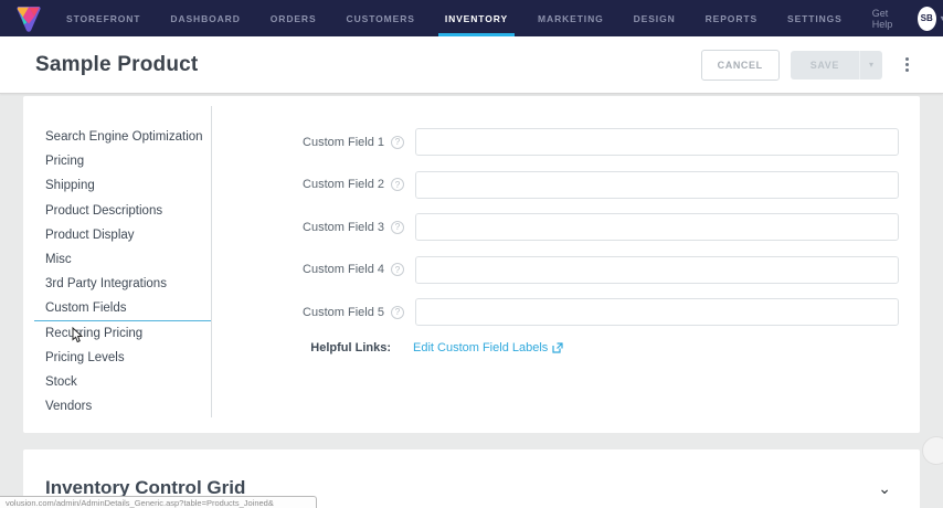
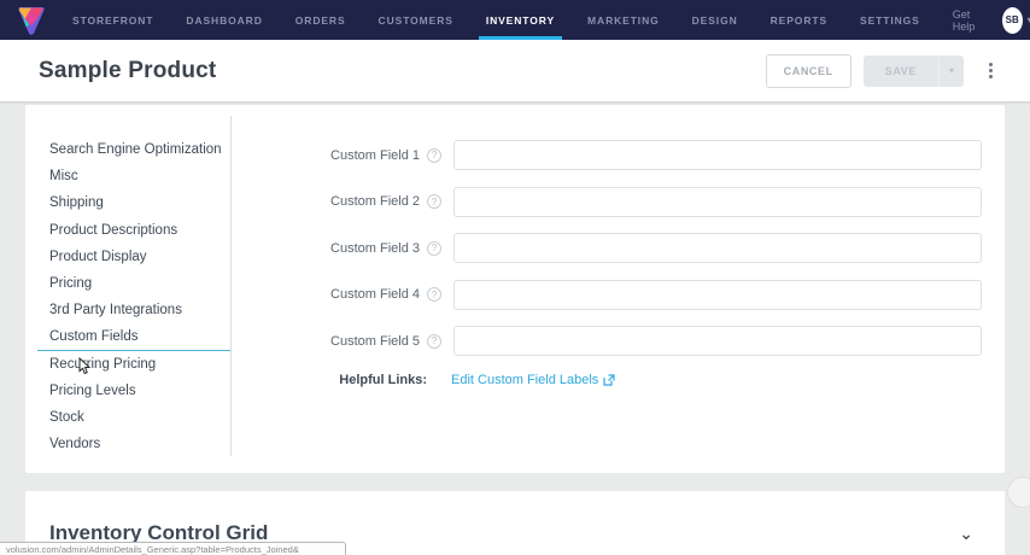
  STOREFRONT
  DASHBOARD
  ORDERS
  CUSTOMERS
  INVENTORY
  MARKETING
  DESIGN
  REPORTS
  SETTINGS
  Get Help
  SB
  Sample Product
  CANCEL
  SAVE
  ▾
  Search Engine Optimization
- Pricing
+ Misc
  Shipping
  Product Descriptions
  Product Display
- Misc
+ Pricing
  3rd Party Integrations
  Custom Fields
  Recuring Pricing
  Pricing Levels
  Stock
  Vendors
  Custom Field 1
  ?
  Custom Field 2
  ?
  Custom Field 3
  ?
  Custom Field 4
  ?
  Custom Field 5
  ?
  Helpful Links:
  Edit Custom Field Labels
  Inventory Control Grid
  ⌄
  volusion.com/admin/AdminDetails_Generic.asp?table=Products_Joined&
